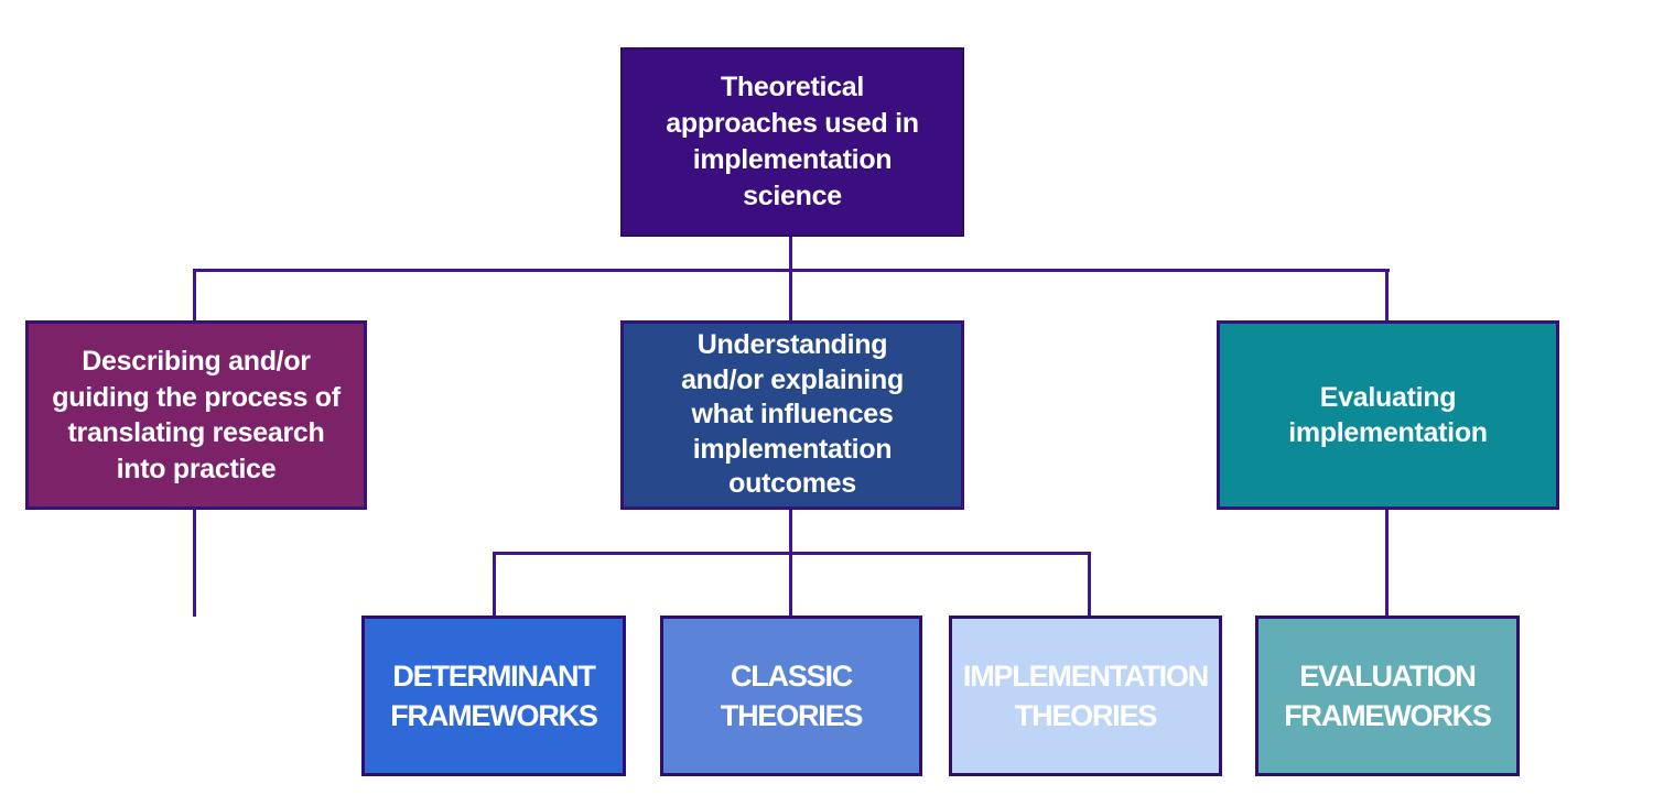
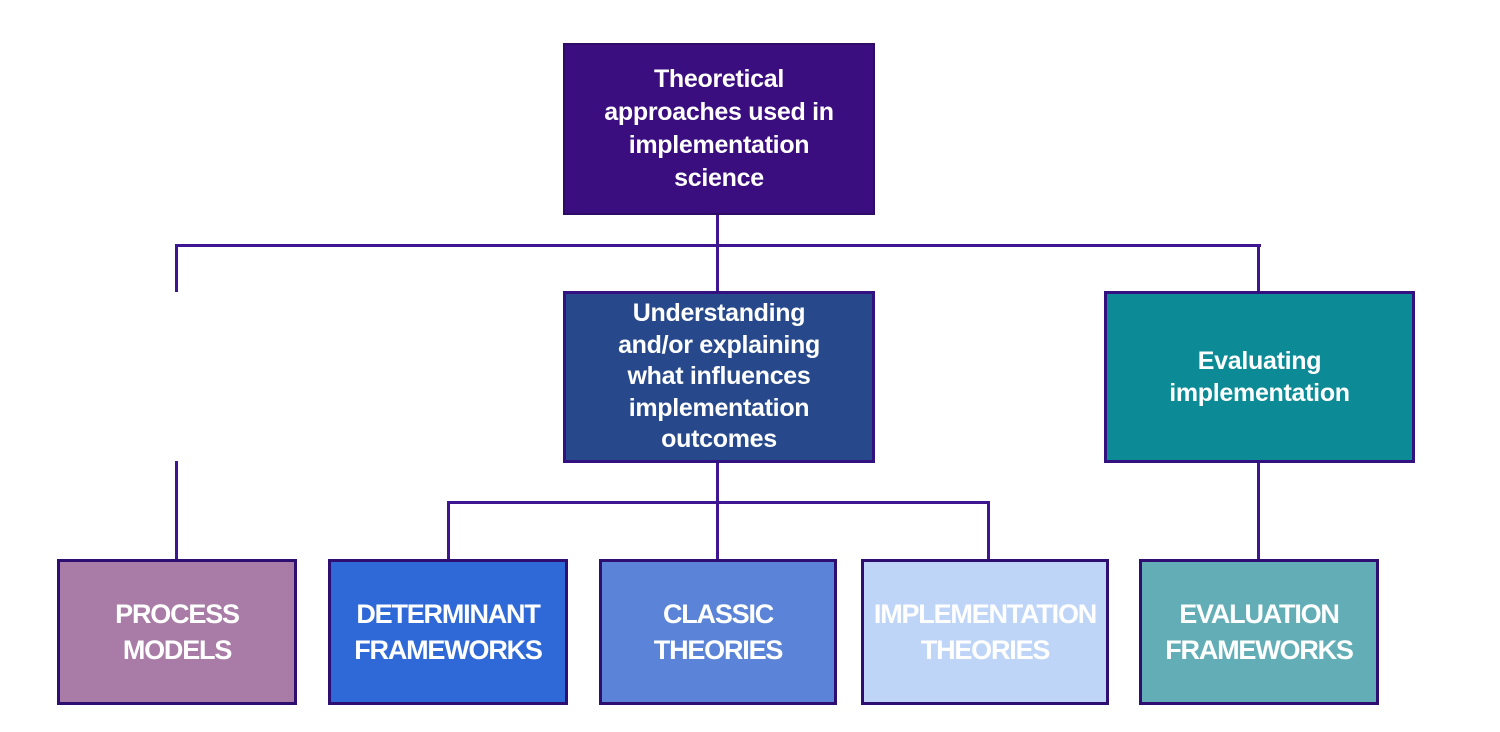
  Theoretical
  approaches used in
  implementation
  science
- Describing and/or
- guiding the process of
- translating research
- into practice
  Understanding
  and/or explaining
  what influences
  implementation
  outcomes
  Evaluating
  implementation
+ PROCESS
+ MODELS
  DETERMINANT
  FRAMEWORKS
  CLASSIC
  THEORIES
  IMPLEMENTATION
  THEORIES
  EVALUATION
  FRAMEWORKS
